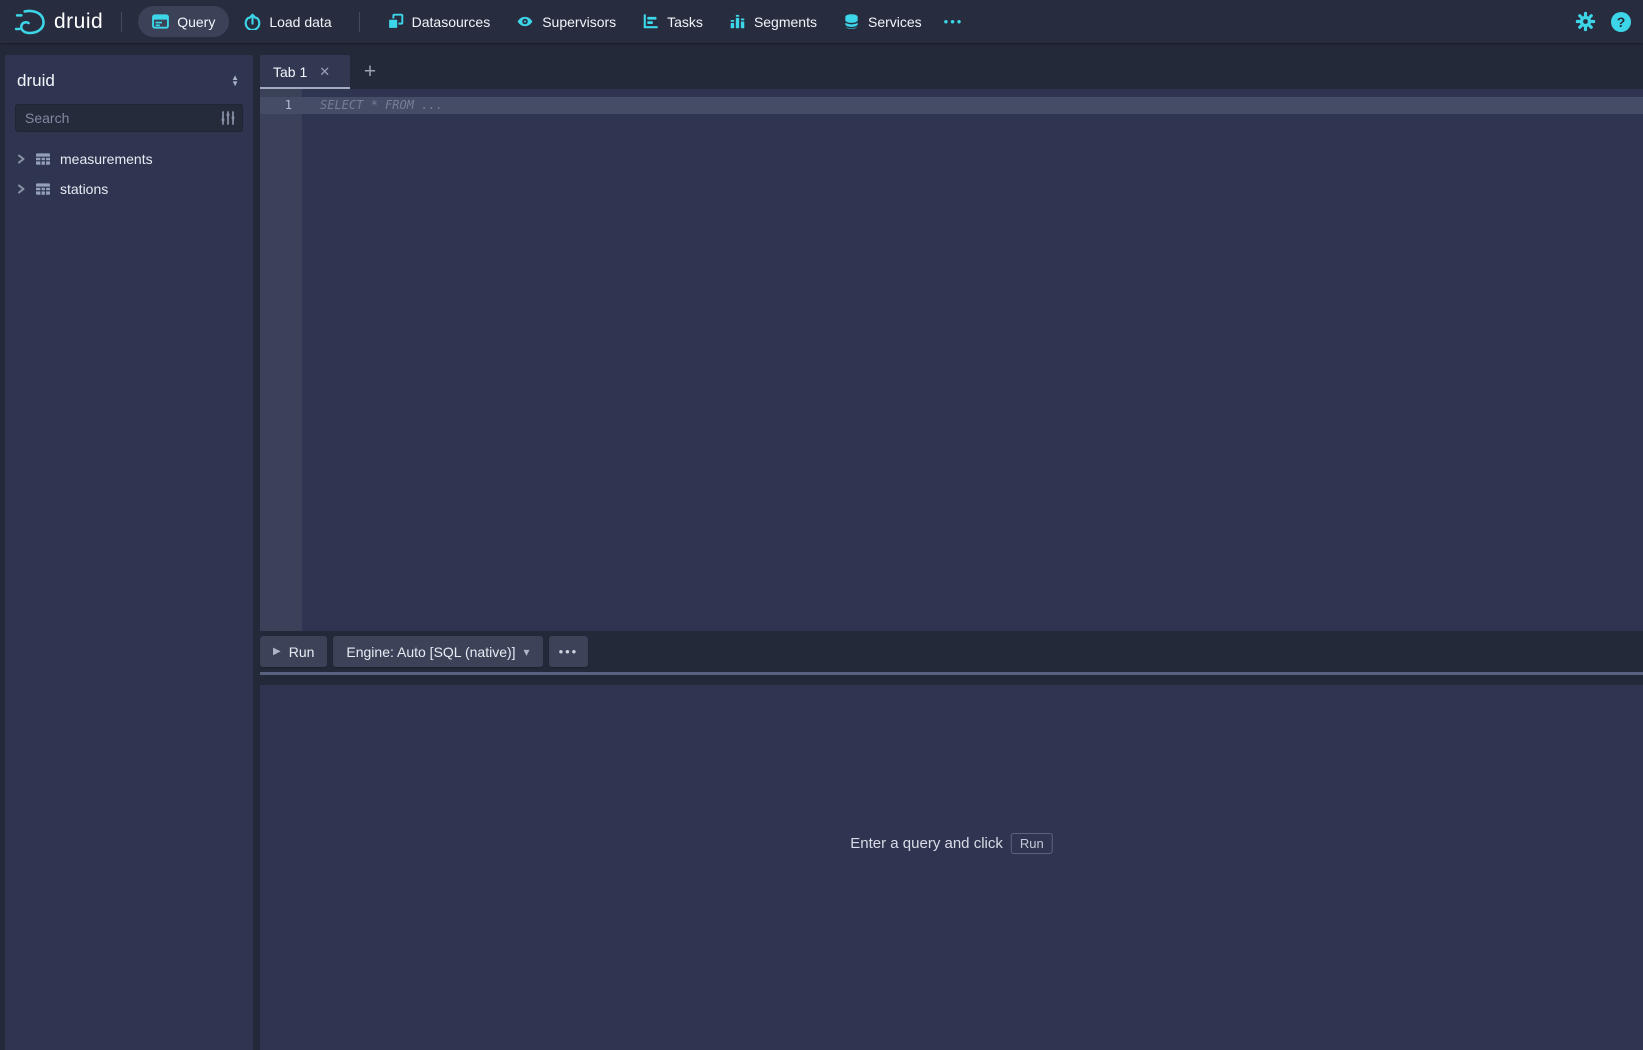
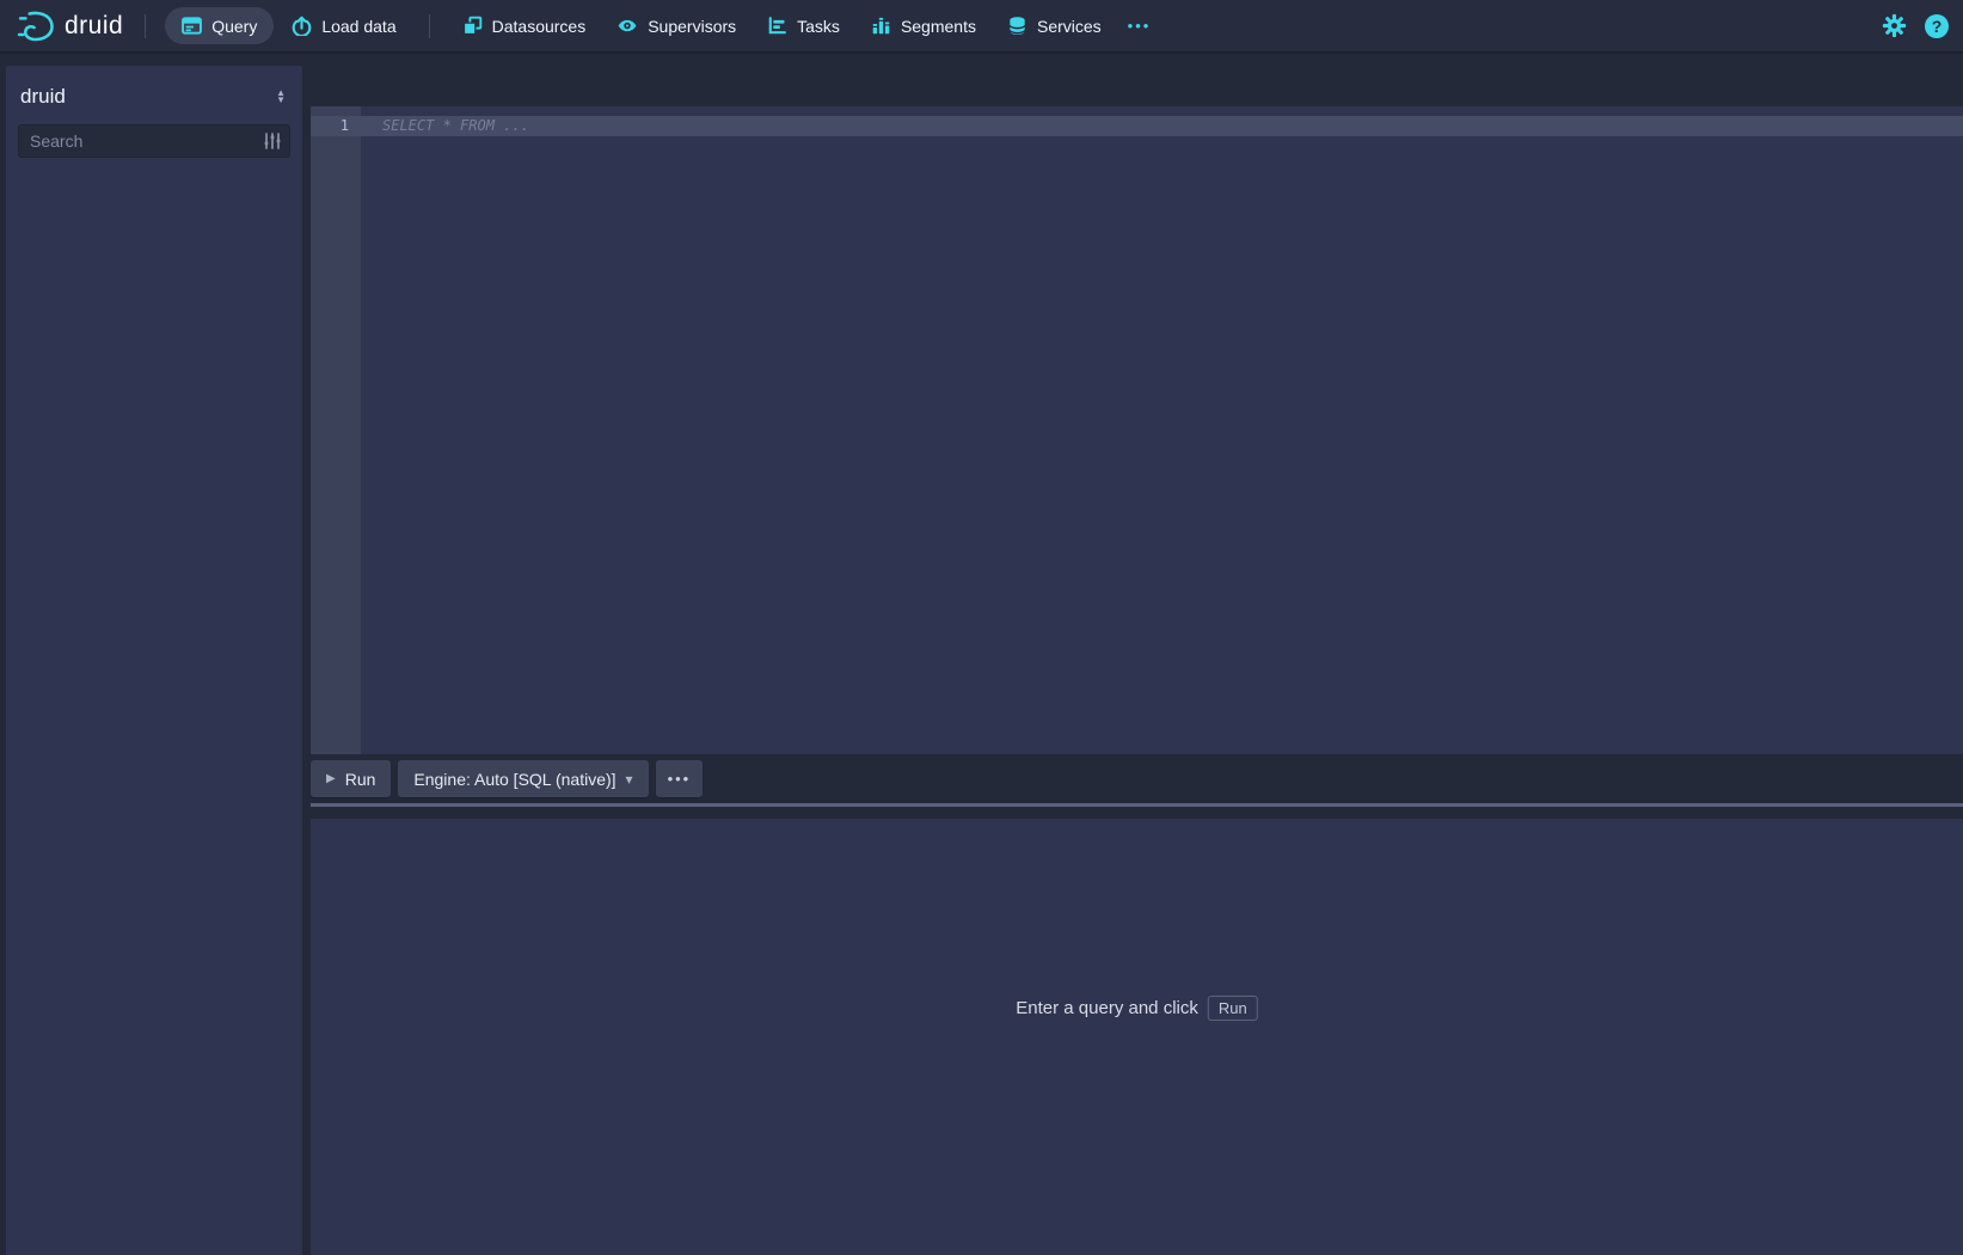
  druid
  Query
  Load data
  Datasources
  Supervisors
  Tasks
  Segments
  Services
  •••
  ?
  druid
  ▲
  ▼
  Search
- measurements
- stations
- Tab 1
- ✕
- +
  1
  SELECT * FROM ...
  ▶
  Run
  Engine: Auto [SQL (native)]
  ▾
  •••
  Enter a query and click
  Run
